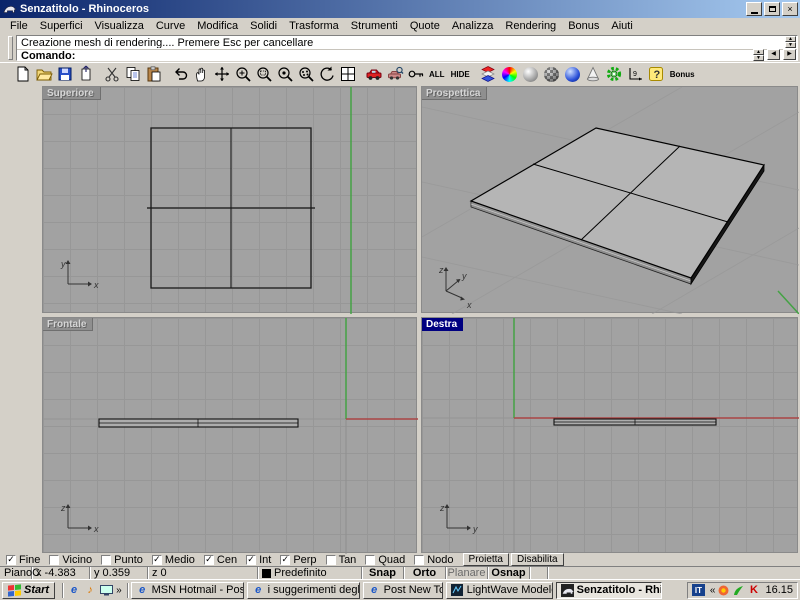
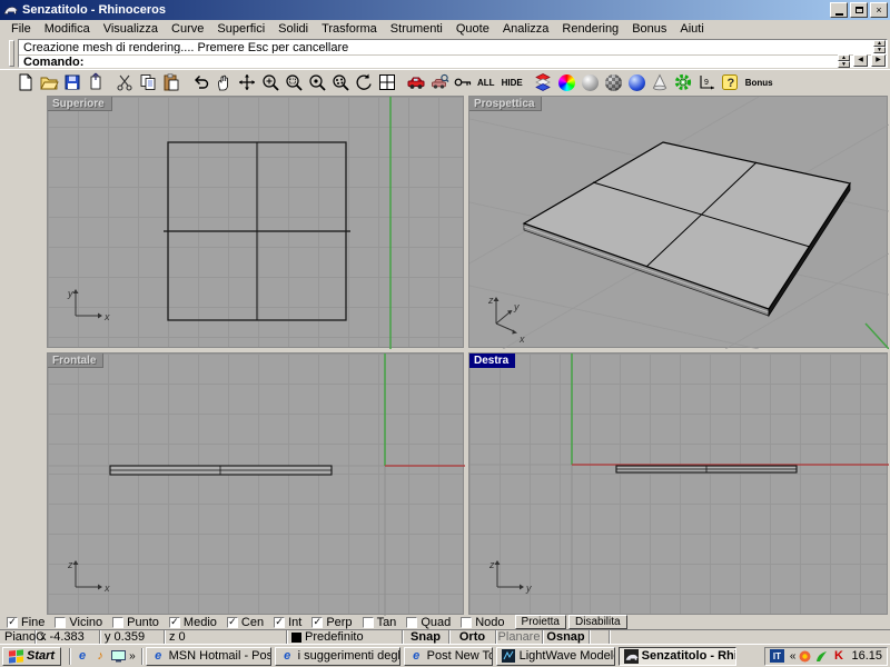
  Senzatitolo - Rhinoceros
  ×
  File
- Superfici
+ Modifica
  Visualizza
  Curve
- Modifica
+ Superfici
  Solidi
  Trasforma
  Strumenti
  Quote
  Analizza
  Rendering
  Bonus
  Aiuti
  Creazione mesh di rendering.... Premere Esc per cancellare
  Comando:
  ALL
  HIDE
  ?
  Bonus
  Superiore
  y
  x
  Prospettica
  z
  y
  x
  Frontale
  z
  x
  Destra
  z
  y
  ✓
  Fine
  Vicino
  Punto
  ✓
  Medio
  ✓
  Cen
  ✓
  Int
  ✓
  Perp
  Tan
  Quad
  Nodo
  Proietta
  Disabilita
  Piano
  x -4.383
  y 0.359
  z 0
  Predefinito
  Snap
  Orto
  Planare
  Osnap
  Start
  e
  ♪
  »
  e
  e
  e
  LightWave Model
  IT
  «
  K
  16.15
